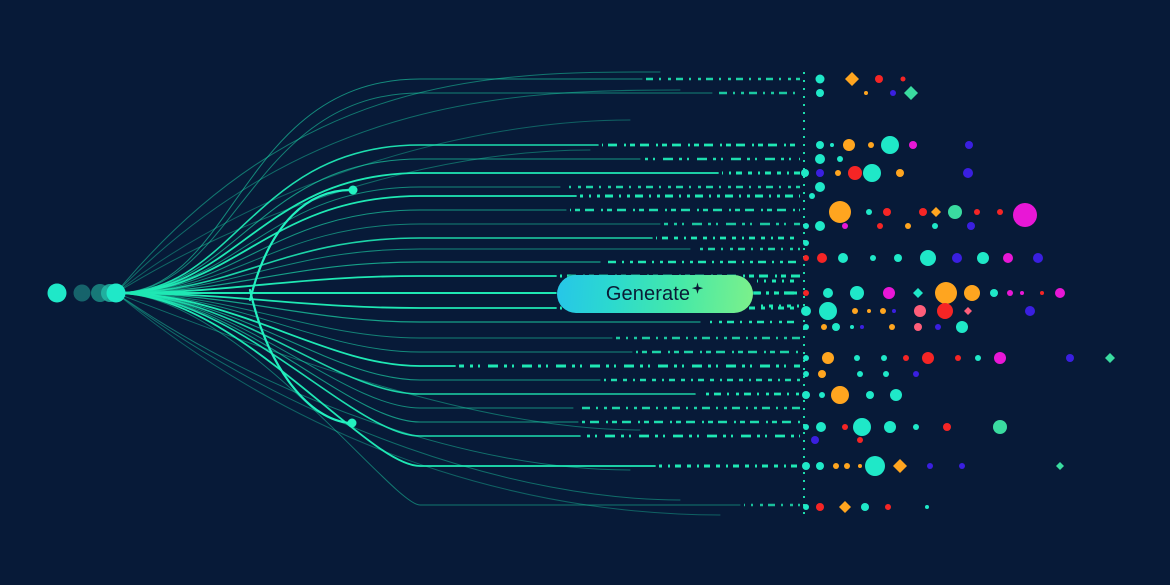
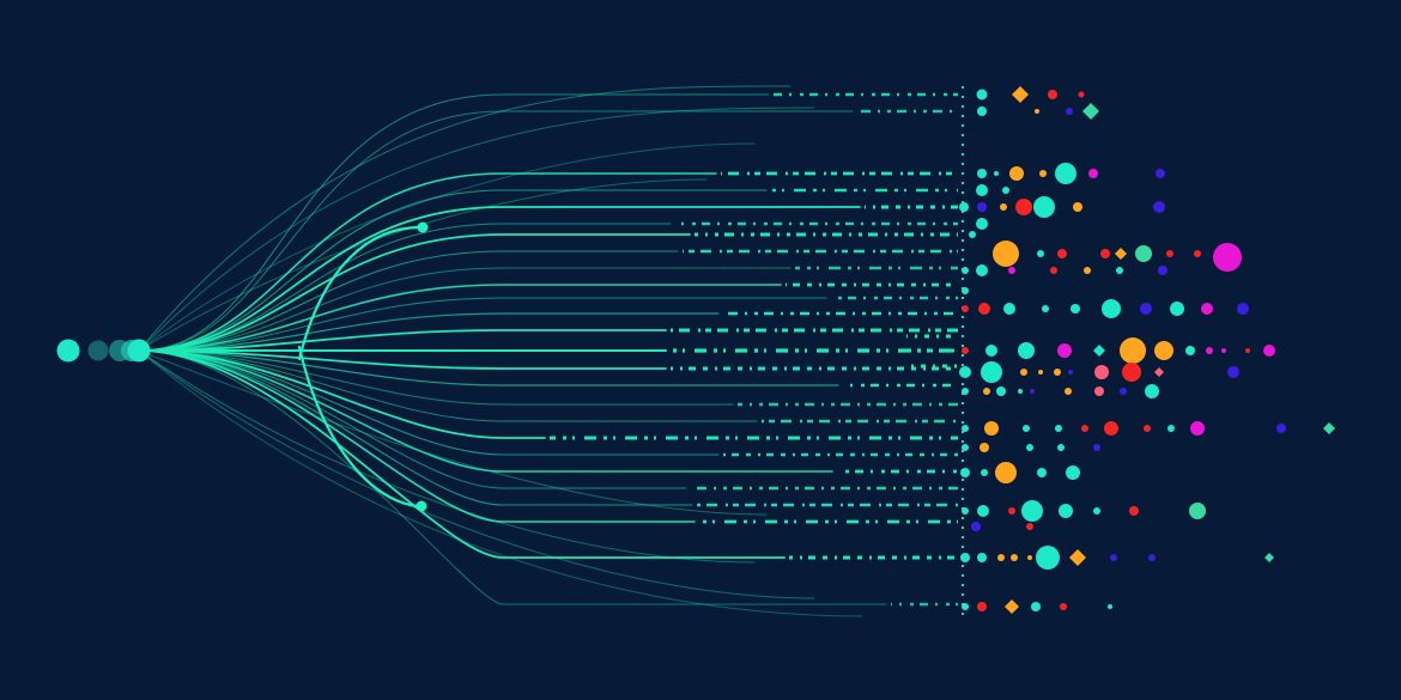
- Generate
